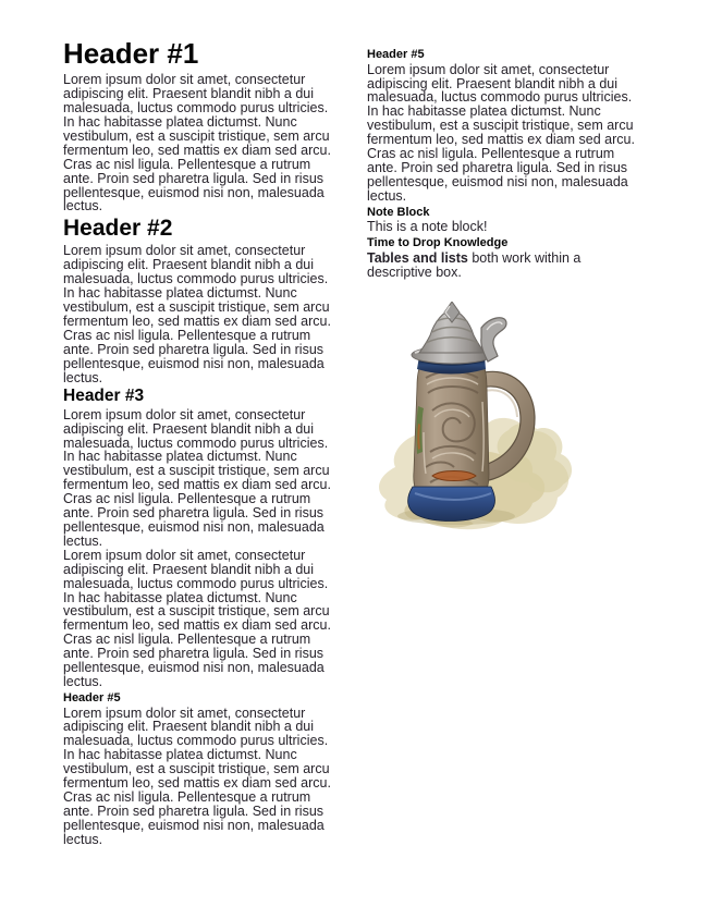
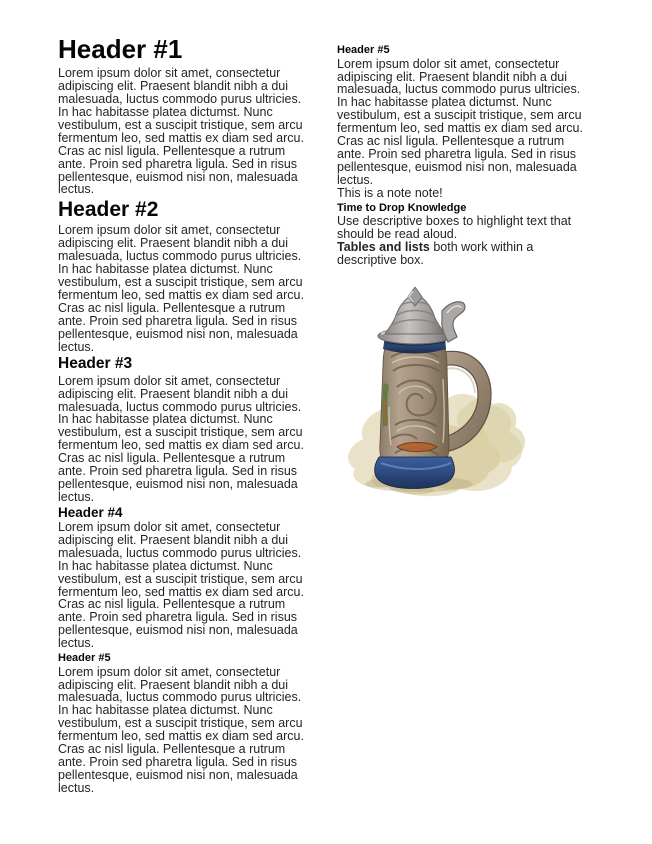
  Header #1
  Lorem ipsum dolor sit amet, consectetur adipiscing elit. Praesent blandit nibh a dui malesuada, luctus commodo purus ultricies. In hac habitasse platea dictumst. Nunc vestibulum, est a suscipit tristique, sem arcu fermentum leo, sed mattis ex diam sed arcu. Cras ac nisl ligula. Pellentesque a rutrum ante. Proin sed pharetra ligula. Sed in risus pellentesque, euismod nisi non, malesuada lectus.
  Header #2
  Lorem ipsum dolor sit amet, consectetur adipiscing elit. Praesent blandit nibh a dui malesuada, luctus commodo purus ultricies. In hac habitasse platea dictumst. Nunc vestibulum, est a suscipit tristique, sem arcu fermentum leo, sed mattis ex diam sed arcu. Cras ac nisl ligula. Pellentesque a rutrum ante. Proin sed pharetra ligula. Sed in risus pellentesque, euismod nisi non, malesuada lectus.
  Header #3
  Lorem ipsum dolor sit amet, consectetur adipiscing elit. Praesent blandit nibh a dui malesuada, luctus commodo purus ultricies. In hac habitasse platea dictumst. Nunc vestibulum, est a suscipit tristique, sem arcu fermentum leo, sed mattis ex diam sed arcu. Cras ac nisl ligula. Pellentesque a rutrum ante. Proin sed pharetra ligula. Sed in risus pellentesque, euismod nisi non, malesuada lectus.
+ Header #4
  Lorem ipsum dolor sit amet, consectetur adipiscing elit. Praesent blandit nibh a dui malesuada, luctus commodo purus ultricies. In hac habitasse platea dictumst. Nunc vestibulum, est a suscipit tristique, sem arcu fermentum leo, sed mattis ex diam sed arcu. Cras ac nisl ligula. Pellentesque a rutrum ante. Proin sed pharetra ligula. Sed in risus pellentesque, euismod nisi non, malesuada lectus.
  Header #5
  Lorem ipsum dolor sit amet, consectetur adipiscing elit. Praesent blandit nibh a dui malesuada, luctus commodo purus ultricies. In hac habitasse platea dictumst. Nunc vestibulum, est a suscipit tristique, sem arcu fermentum leo, sed mattis ex diam sed arcu. Cras ac nisl ligula. Pellentesque a rutrum ante. Proin sed pharetra ligula. Sed in risus pellentesque, euismod nisi non, malesuada lectus.
  Header #5
  Lorem ipsum dolor sit amet, consectetur adipiscing elit. Praesent blandit nibh a dui malesuada, luctus commodo purus ultricies. In hac habitasse platea dictumst. Nunc vestibulum, est a suscipit tristique, sem arcu fermentum leo, sed mattis ex diam sed arcu. Cras ac nisl ligula. Pellentesque a rutrum ante. Proin sed pharetra ligula. Sed in risus pellentesque, euismod nisi non, malesuada lectus.
- Note Block
- This is a note block!
+ This is a note note!
  Time to Drop Knowledge
+ Use descriptive boxes to highlight text that should be read aloud.
  Tables and lists both work within a descriptive box.
